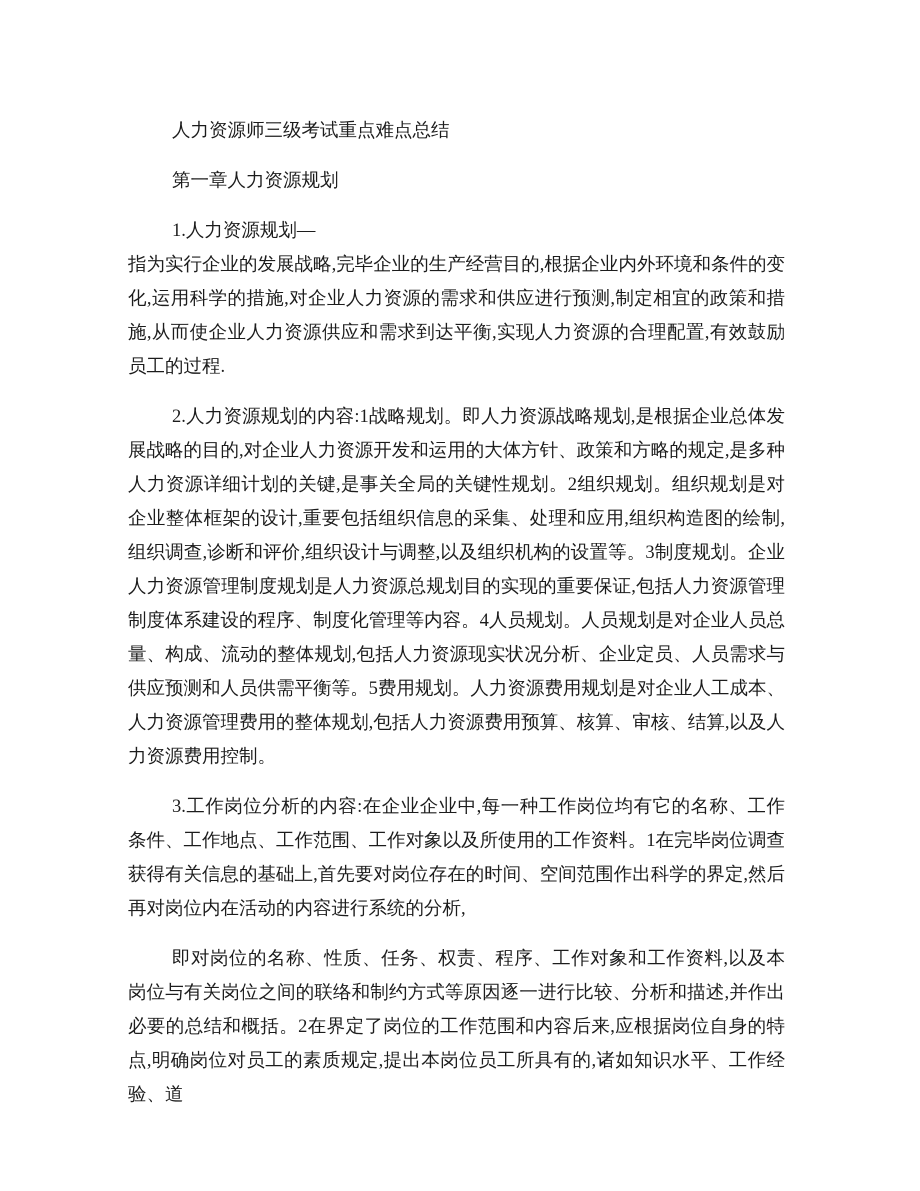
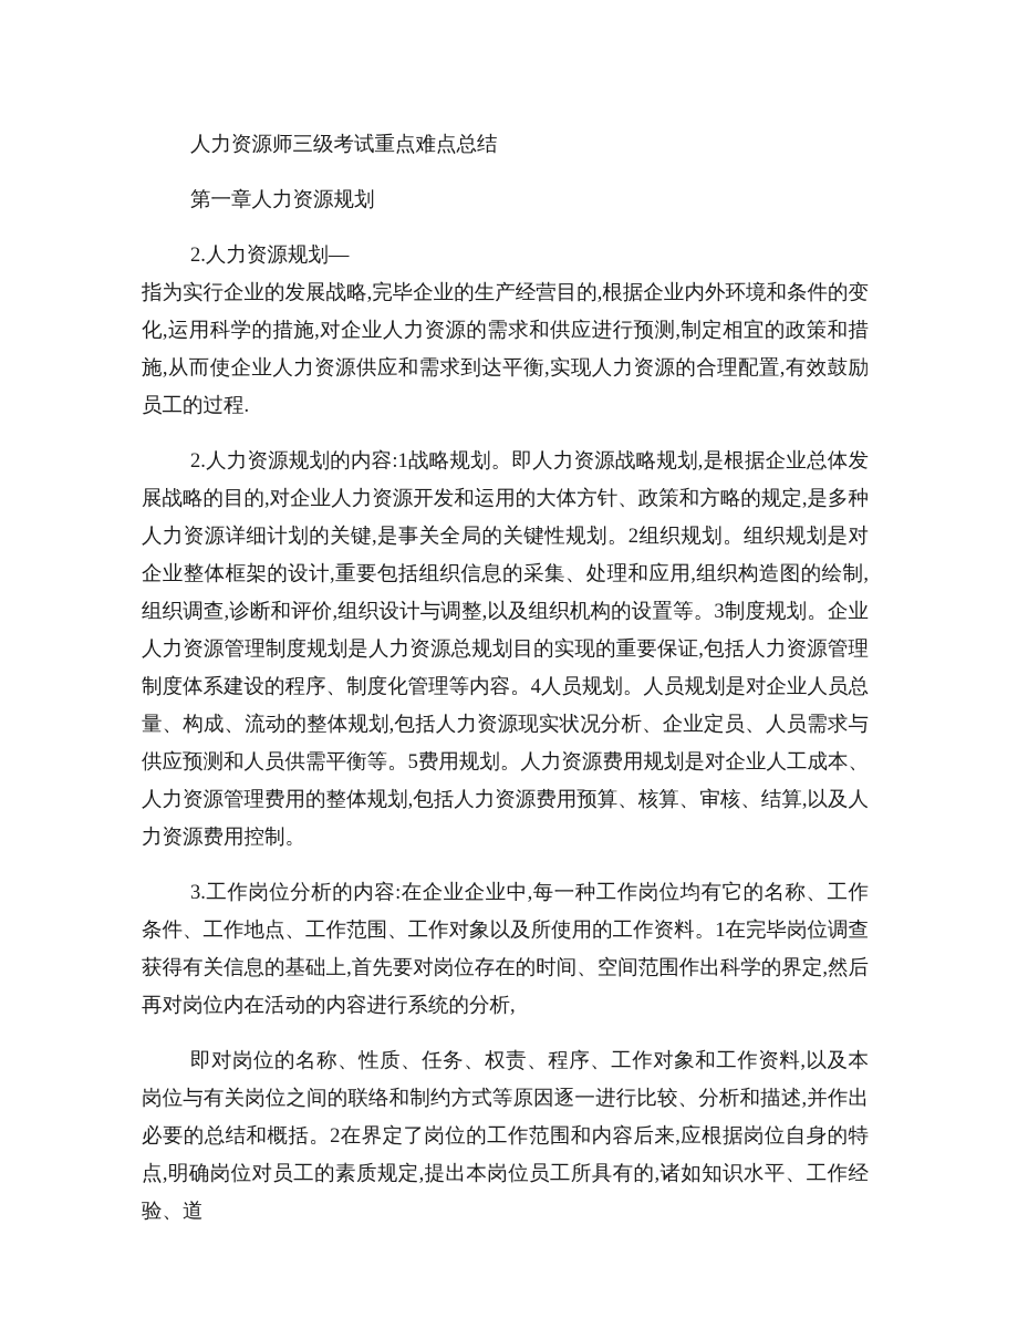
  人力资源师三级考试重点难点总结
  第一章人力资源规划
- 1.人力资源规划—
+ 2.人力资源规划—
  指为实行企业的发展战略,完毕企业的生产经营目的,根据企业内外环境和条件的变化,运用科学的措施,对企业人力资源的需求和供应进行预测,制定相宜的政策和措施,从而使企业人力资源供应和需求到达平衡,实现人力资源的合理配置,有效鼓励员工的过程.
  2.人力资源规划的内容:1战略规划。即人力资源战略规划,是根据企业总体发展战略的目的,对企业人力资源开发和运用的大体方针、政策和方略的规定,是多种人力资源详细计划的关键,是事关全局的关键性规划。2组织规划。组织规划是对企业整体框架的设计,重要包括组织信息的采集、处理和应用,组织构造图的绘制,组织调查,诊断和评价,组织设计与调整,以及组织机构的设置等。3制度规划。企业人力资源管理制度规划是人力资源总规划目的实现的重要保证,包括人力资源管理制度体系建设的程序、制度化管理等内容。4人员规划。人员规划是对企业人员总量、构成、流动的整体规划,包括人力资源现实状况分析、企业定员、人员需求与供应预测和人员供需平衡等。5费用规划。人力资源费用规划是对企业人工成本、人力资源管理费用的整体规划,包括人力资源费用预算、核算、审核、结算,以及人力资源费用控制。
  3.工作岗位分析的内容:在企业企业中,每一种工作岗位均有它的名称、工作条件、工作地点、工作范围、工作对象以及所使用的工作资料。1在完毕岗位调查获得有关信息的基础上,首先要对岗位存在的时间、空间范围作出科学的界定,然后再对岗位内在活动的内容进行系统的分析,
  即对岗位的名称、性质、任务、权责、程序、工作对象和工作资料,以及本岗位与有关岗位之间的联络和制约方式等原因逐一进行比较、分析和描述,并作出必要的总结和概括。2在界定了岗位的工作范围和内容后来,应根据岗位自身的特点,明确岗位对员工的素质规定,提出本岗位员工所具有的,诸如知识水平、工作经验、道
